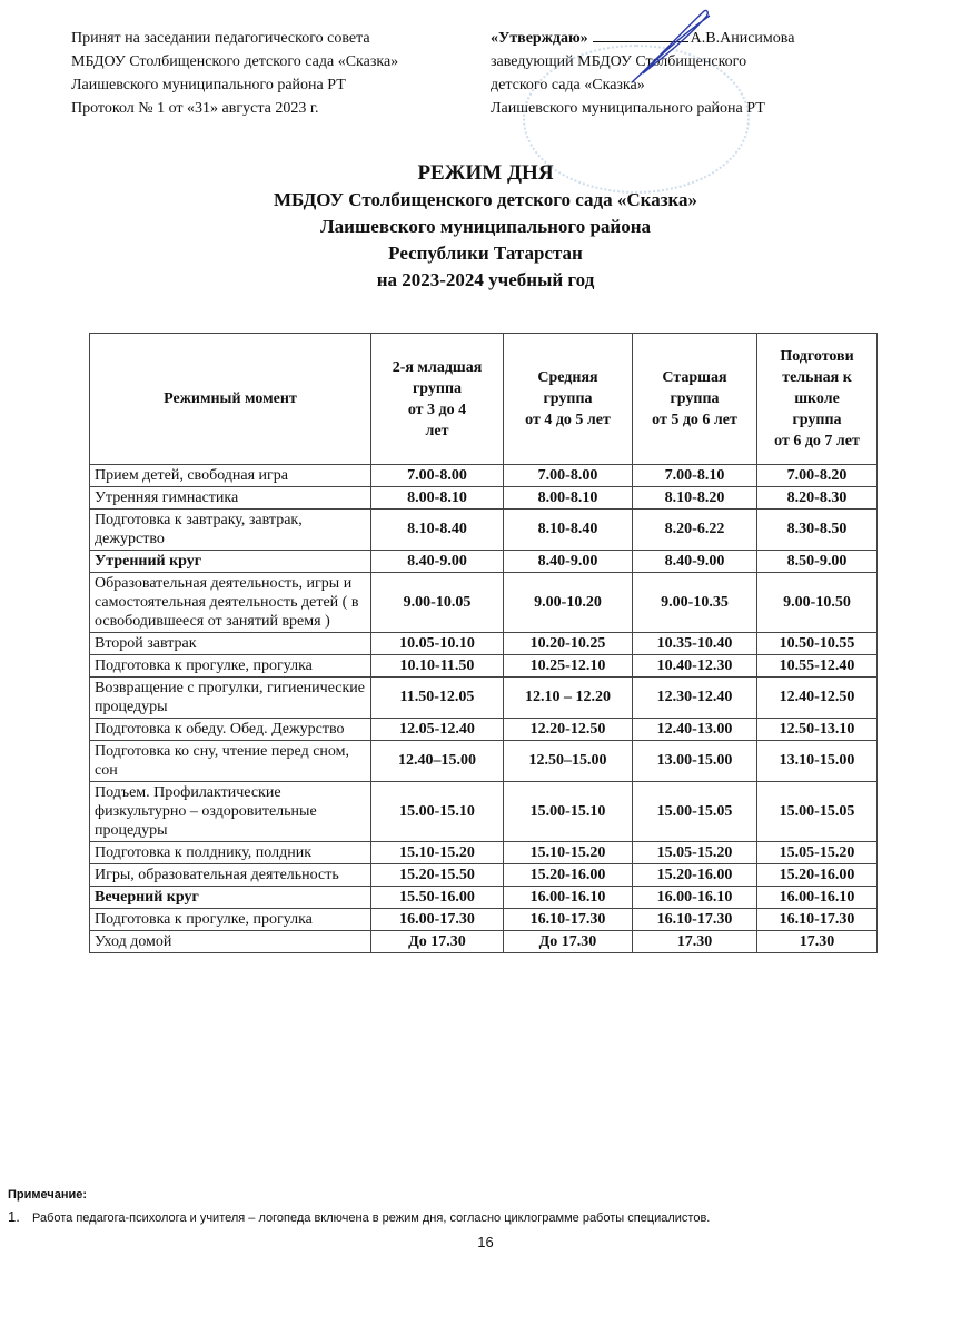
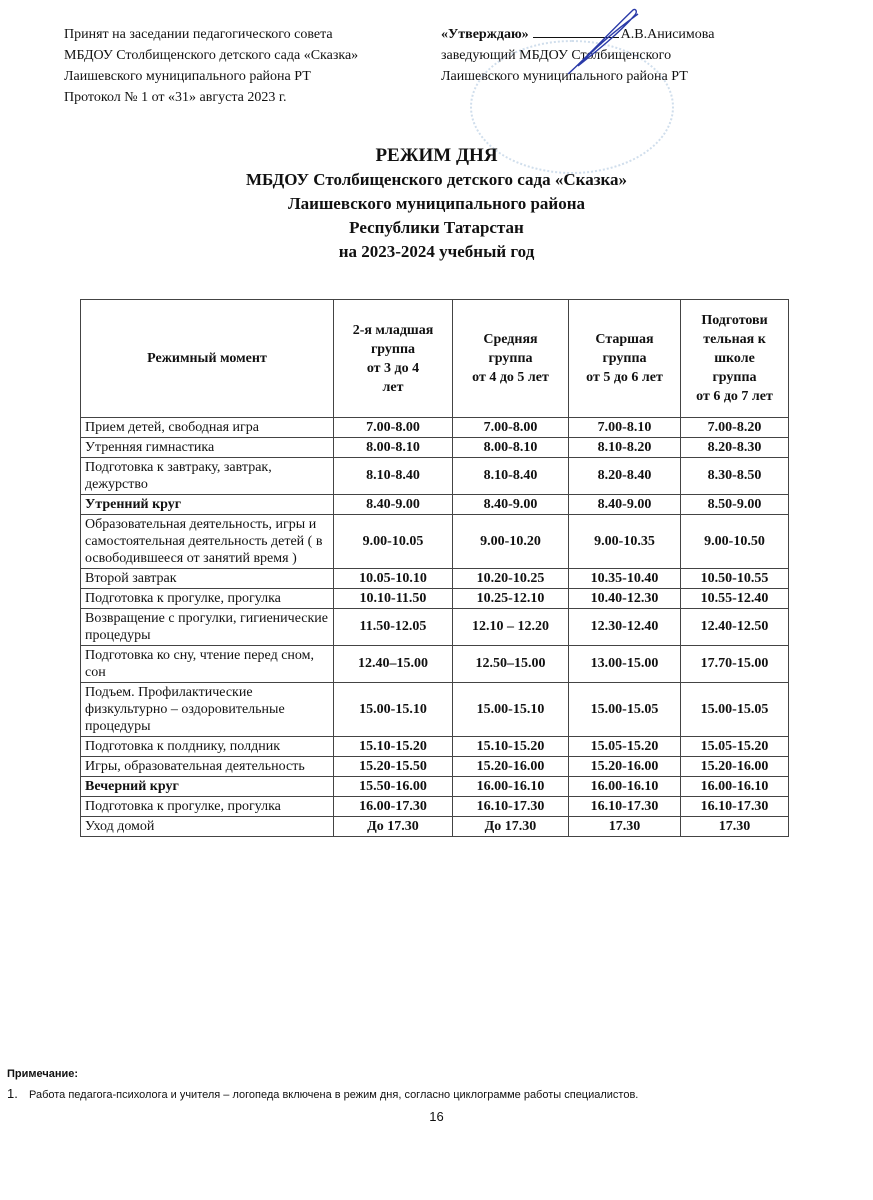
  Принят на заседании педагогического совета
  МБДОУ Столбищенского детского сада «Сказка»
  Лаишевского муниципального района РТ
  Протокол № 1 от «31» августа 2023 г.
  «Утверждаю» А.В.Анисимова
  заведующий МБДОУ Стлбищенского
- детского сада «Сказка»
  Лаишевского муниципального района РТ
  РЕЖИМ ДНЯ
  МБДОУ Столбищенского детского сада «Сказка»
  Лаишевского муниципального района
  Республики Татарстан
  на 2023-2024 учебный год
  Режимный момент	2-я младшаягруппаот 3 до 4лет	Средняягруппаот 4 до 5 лет	Старшаягруппаот 5 до 6 лет	Подготовительная кшколегруппаот 6 до 7 лет
  Прием детей, свободная игра	7.00-8.00	7.00-8.00	7.00-8.10	7.00-8.20
  Утренняя гимнастика	8.00-8.10	8.00-8.10	8.10-8.20	8.20-8.30
- Подготовка к завтраку, завтрак, дежурство	8.10-8.40	8.10-8.40	8.20-6.22	8.30-8.50
+ Подготовка к завтраку, завтрак, дежурство	8.10-8.40	8.10-8.40	8.20-8.40	8.30-8.50
  Утренний круг	8.40-9.00	8.40-9.00	8.40-9.00	8.50-9.00
  Образовательная деятельность, игры и самостоятельная деятельность детей ( в освободившееся от занятий время )	9.00-10.05	9.00-10.20	9.00-10.35	9.00-10.50
  Второй завтрак	10.05-10.10	10.20-10.25	10.35-10.40	10.50-10.55
  Подготовка к прогулке, прогулка	10.10-11.50	10.25-12.10	10.40-12.30	10.55-12.40
  Возвращение с прогулки, гигиенические процедуры	11.50-12.05	12.10 – 12.20	12.30-12.40	12.40-12.50
- Подготовка к обеду. Обед. Дежурство	12.05-12.40	12.20-12.50	12.40-13.00	12.50-13.10
- Подготовка ко сну, чтение перед сном, сон	12.40–15.00	12.50–15.00	13.00-15.00	13.10-15.00
+ Подготовка ко сну, чтение перед сном, сон	12.40–15.00	12.50–15.00	13.00-15.00	17.70-15.00
  Подъем. Профилактические физкультурно – оздоровительные процедуры	15.00-15.10	15.00-15.10	15.00-15.05	15.00-15.05
  Подготовка к полднику, полдник	15.10-15.20	15.10-15.20	15.05-15.20	15.05-15.20
  Игры, образовательная деятельность	15.20-15.50	15.20-16.00	15.20-16.00	15.20-16.00
  Вечерний круг	15.50-16.00	16.00-16.10	16.00-16.10	16.00-16.10
  Подготовка к прогулке, прогулка	16.00-17.30	16.10-17.30	16.10-17.30	16.10-17.30
  Уход домой	До 17.30	До 17.30	17.30	17.30
  Примечание:
  1. Работа педагога-психолога и учителя – логопеда включена в режим дня, согласно циклограмме работы специалистов.
  16
